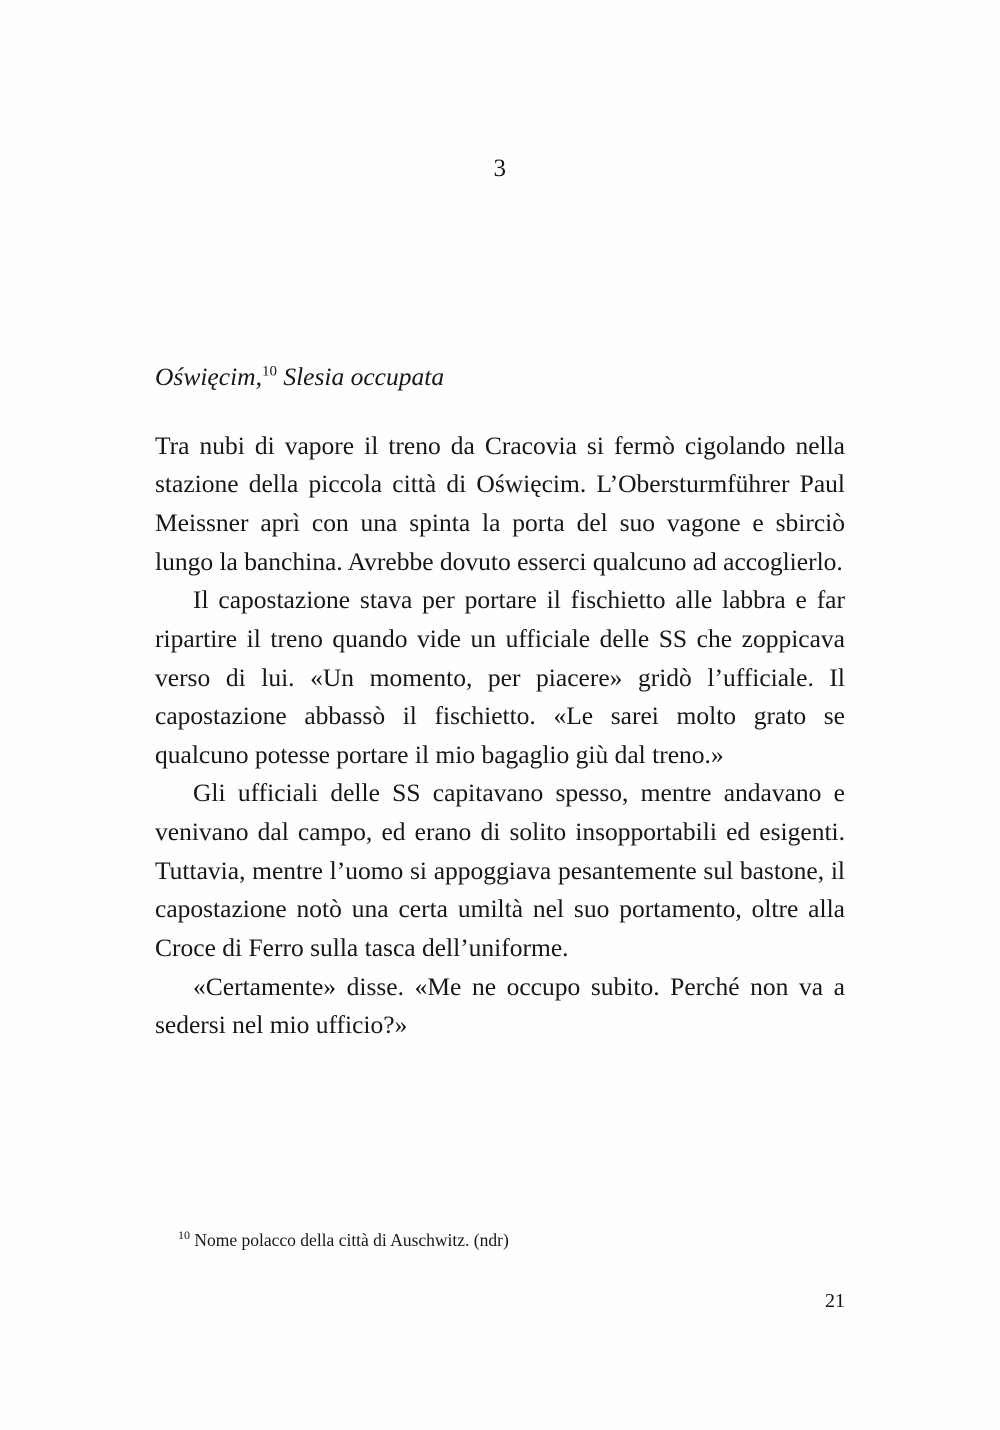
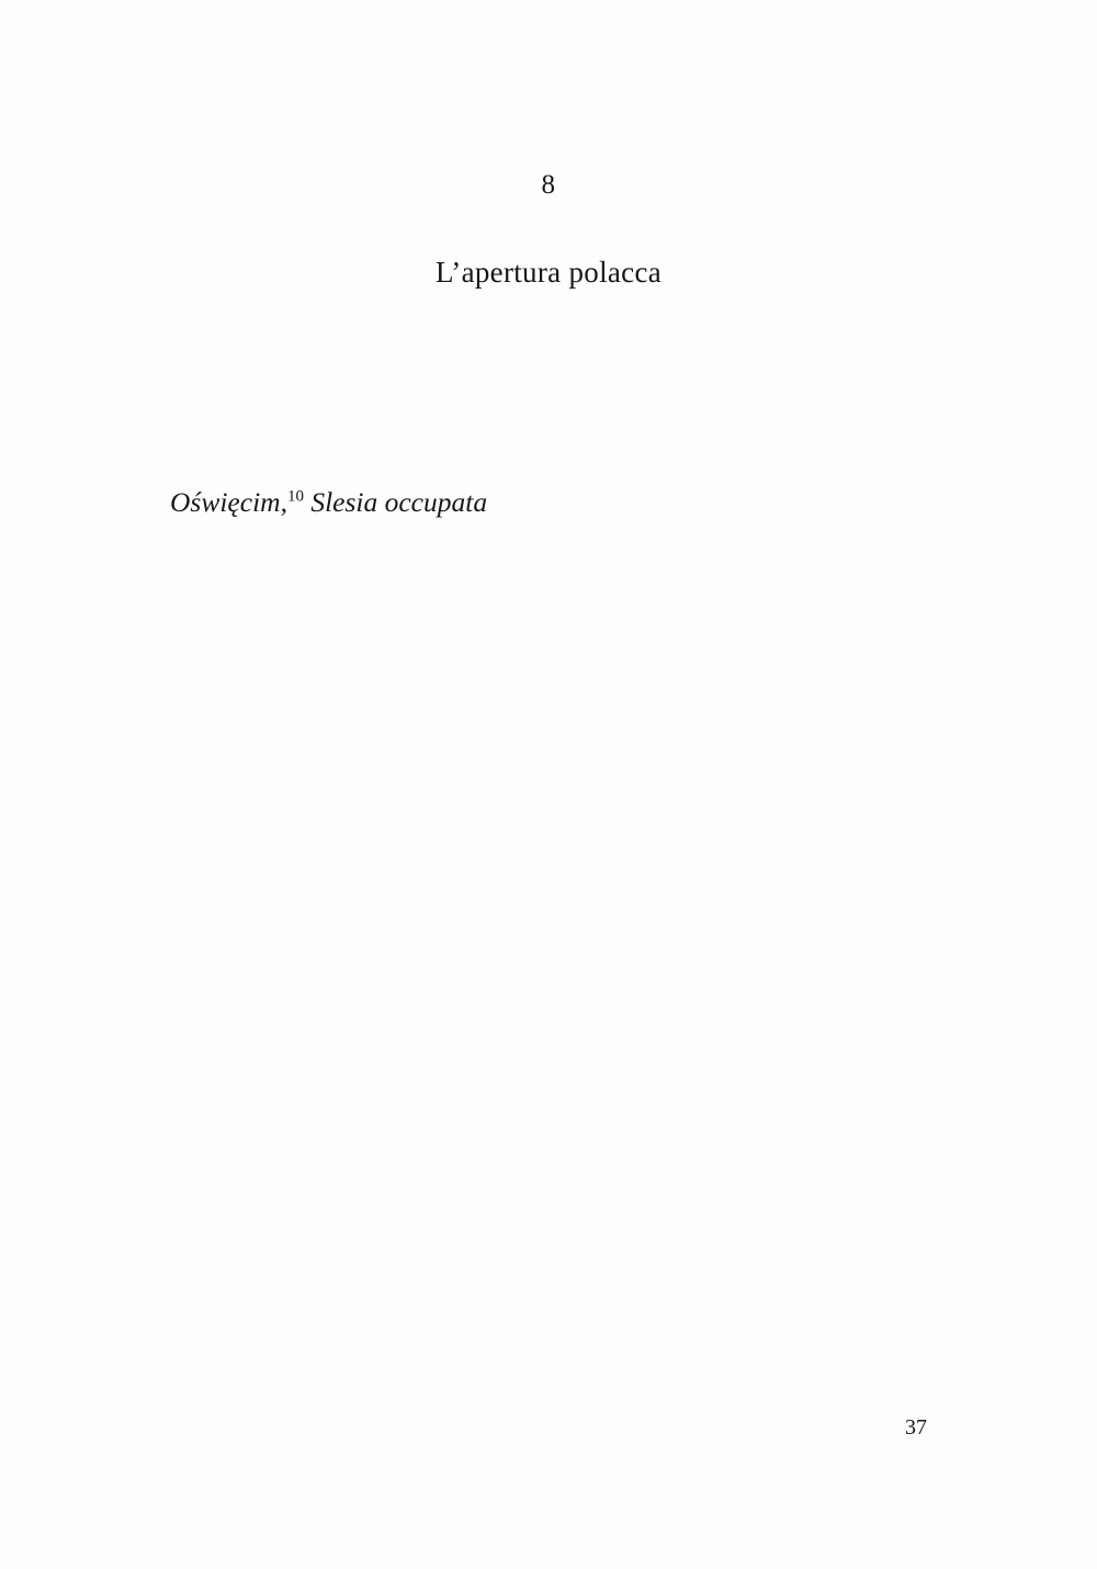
- 3
+ 8
+ L’apertura polacca
  Oświęcim,10 Slesia occupata
- Tra nubi di vapore il treno da Cracovia si fermò cigolando nella stazione della piccola città di Oświęcim. L’Obersturmführer Paul Meissner aprì con una spinta la porta del suo vagone e sbirciò lungo la banchina. Avrebbe dovuto esserci qualcuno ad accoglierlo.
- Il capostazione stava per portare il fischietto alle labbra e far ripartire il treno quando vide un ufficiale delle SS che zoppicava verso di lui. «Un momento, per piacere» gridò l’ufficiale. Il capostazione abbassò il fischietto. «Le sarei molto grato se qualcuno potesse portare il mio bagaglio giù dal treno.»
- Gli ufficiali delle SS capitavano spesso, mentre andavano e venivano dal campo, ed erano di solito insopportabili ed esigenti. Tuttavia, mentre l’uomo si appoggiava pesantemente sul bastone, il capostazione notò una certa umiltà nel suo portamento, oltre alla Croce di Ferro sulla tasca dell’uniforme.
- «Certamente» disse. «Me ne occupo subito. Perché non va a sedersi nel mio ufficio?»
- 10 Nome polacco della città di Auschwitz. (ndr)
- 21
+ 37
